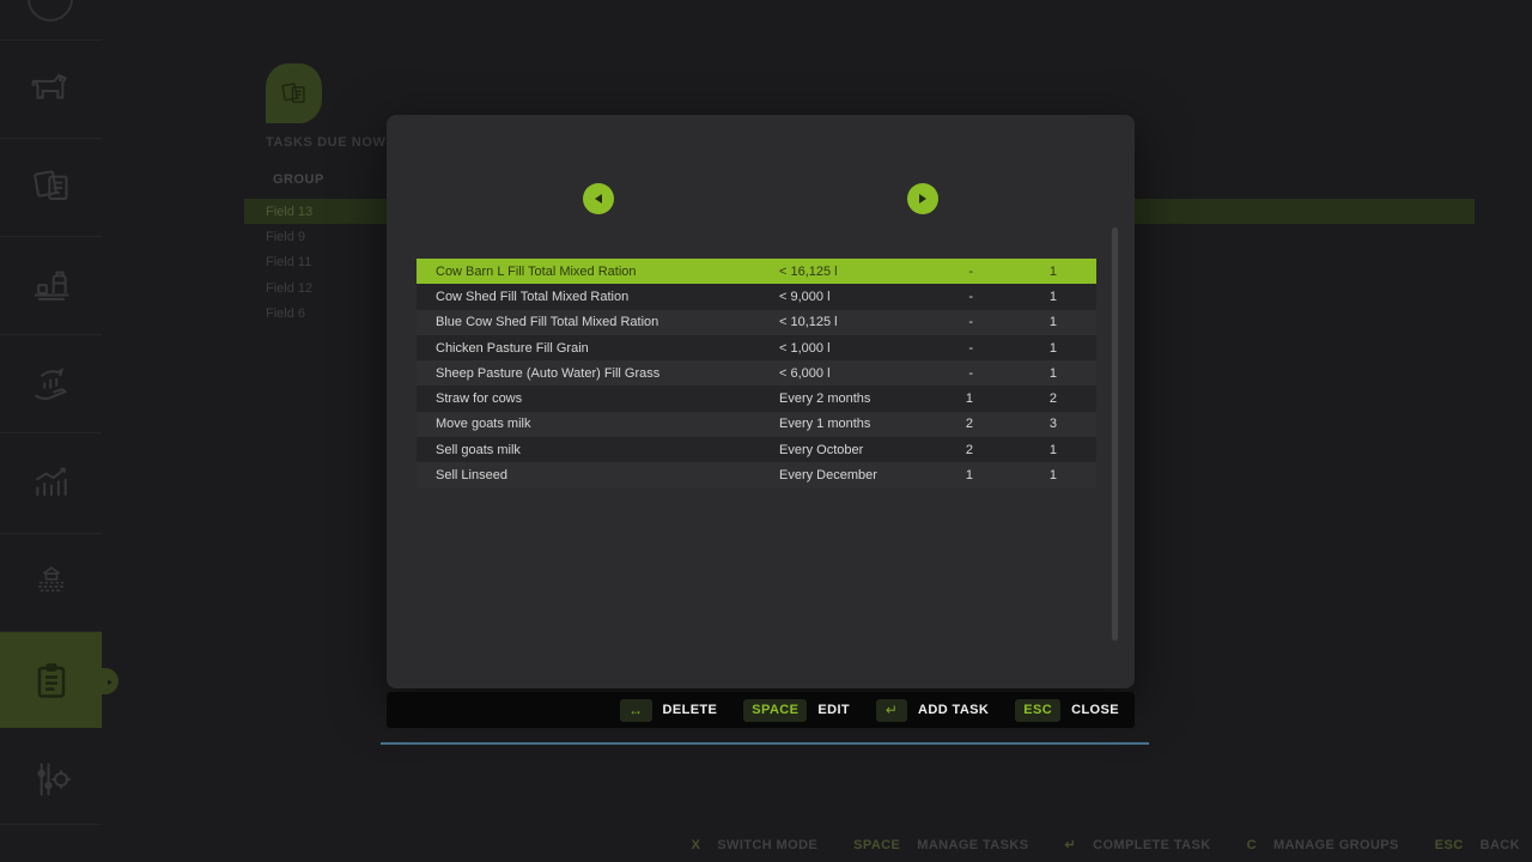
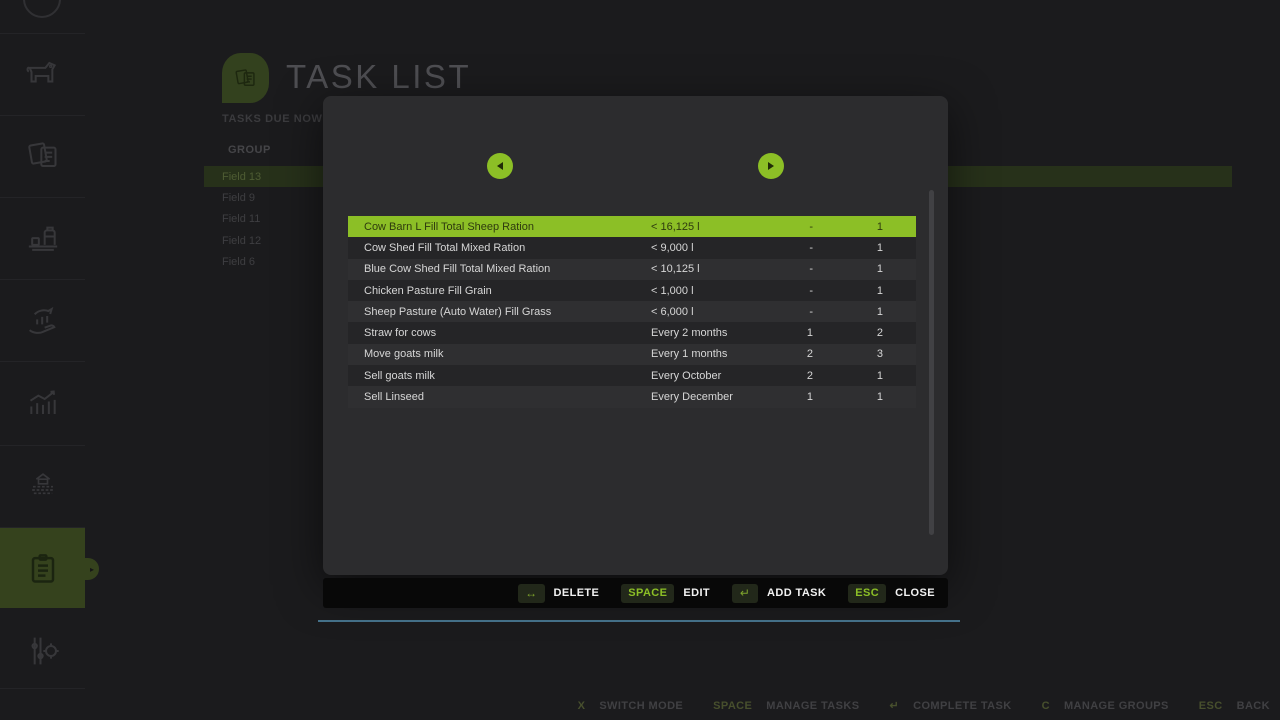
  ▸
+ TASK LIST
  TASKS DUE NOW
  GROUP
  Field 13
  Field 9
  Field 11
  Field 12
  Field 6
- Cow Barn L Fill Total Mixed Ration
+ Cow Barn L Fill Total Sheep Ration
  < 16,125 l
  -
  1
  Cow Shed Fill Total Mixed Ration
  < 9,000 l
  -
  1
  Blue Cow Shed Fill Total Mixed Ration
  < 10,125 l
  -
  1
  Chicken Pasture Fill Grain
  < 1,000 l
  -
  1
  Sheep Pasture (Auto Water) Fill Grass
  < 6,000 l
  -
  1
  Straw for cows
  Every 2 months
  1
  2
  Move goats milk
  Every 1 months
  2
  3
  Sell goats milk
  Every October
  2
  1
  Sell Linseed
  Every December
  1
  1
  ↔
  DELETE
  SPACE
  EDIT
  ↵
  ADD TASK
  ESC
  CLOSE
  X
  SWITCH MODE
  SPACE
  MANAGE TASKS
  ↵
  COMPLETE TASK
  C
  MANAGE GROUPS
  ESC
  BACK
